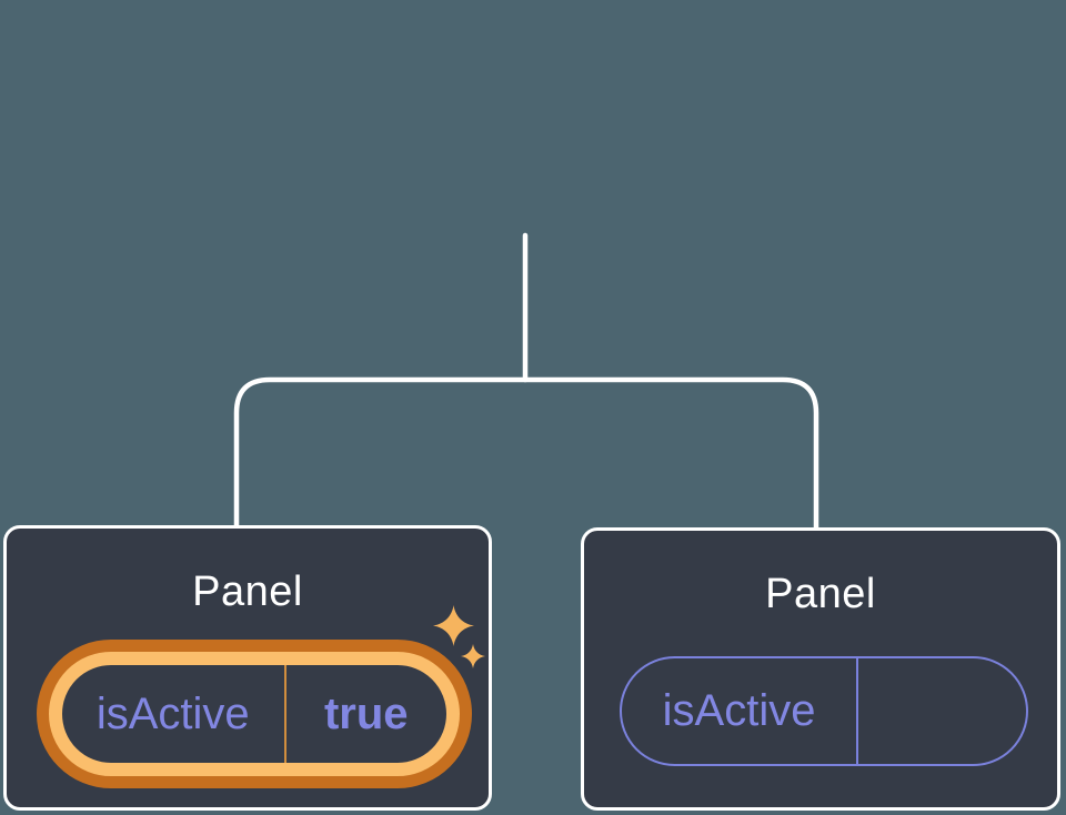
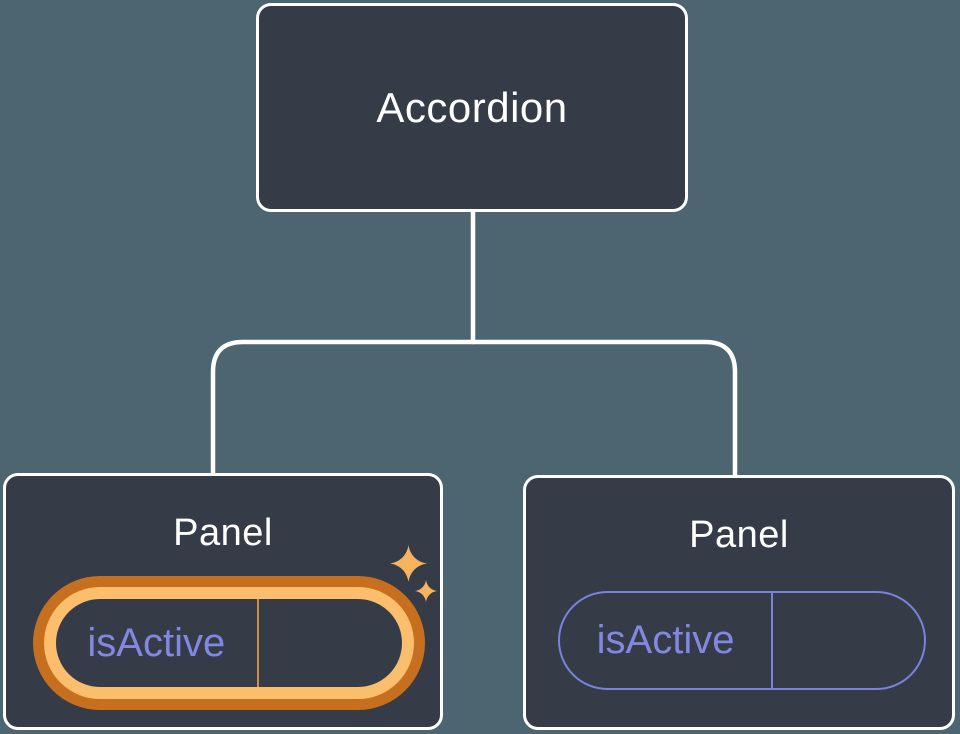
+ Accordion
  Panel
  isActive
- true
  Panel
  isActive
